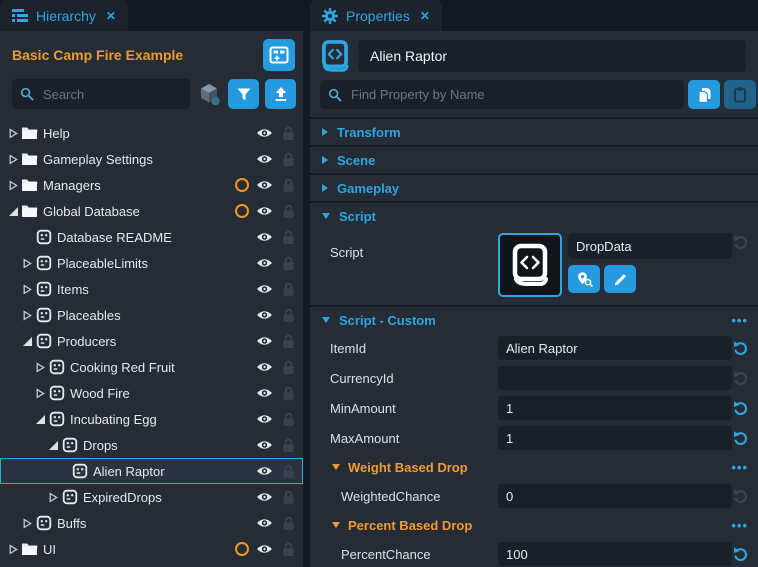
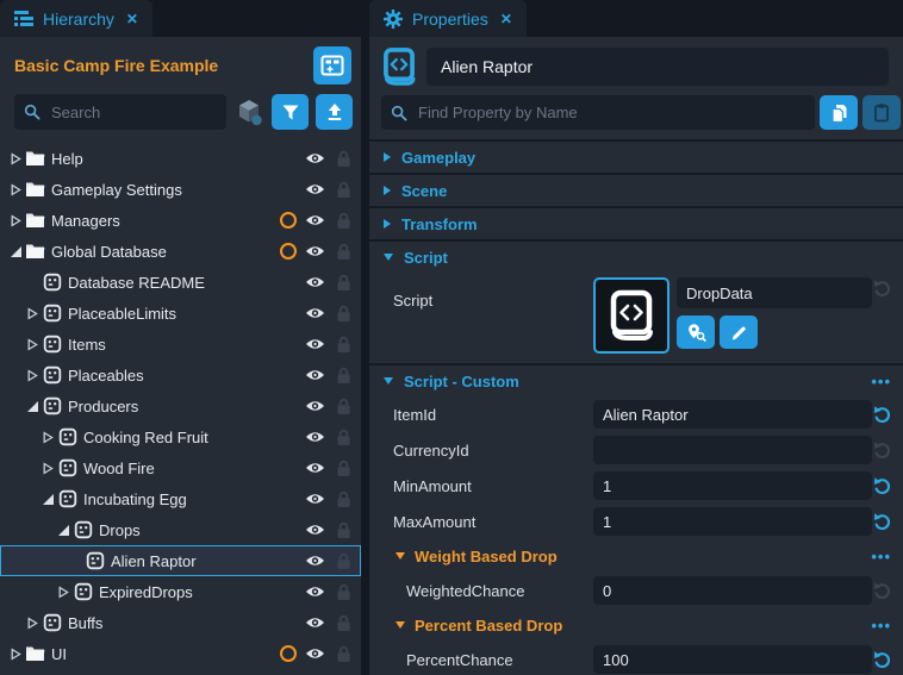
  Hierarchy
  ✕
  Basic Camp Fire Example
  Search
  Help
  Gameplay Settings
  Managers
  Global Database
  Database README
  PlaceableLimits
  Items
  Placeables
  Producers
  Cooking Red Fruit
  Wood Fire
  Incubating Egg
  Drops
  Alien Raptor
  ExpiredDrops
  Buffs
  UI
  Properties
  ✕
  Alien Raptor
  Find Property by Name
- Transform
+ Gameplay
  Scene
- Gameplay
+ Transform
  Script
  Script
  DropData
  Script - Custom
  •••
  ItemId
  Alien Raptor
  CurrencyId
  MinAmount
  1
  MaxAmount
  1
  Weight Based Drop
  •••
  WeightedChance
  0
  Percent Based Drop
  •••
  PercentChance
  100
